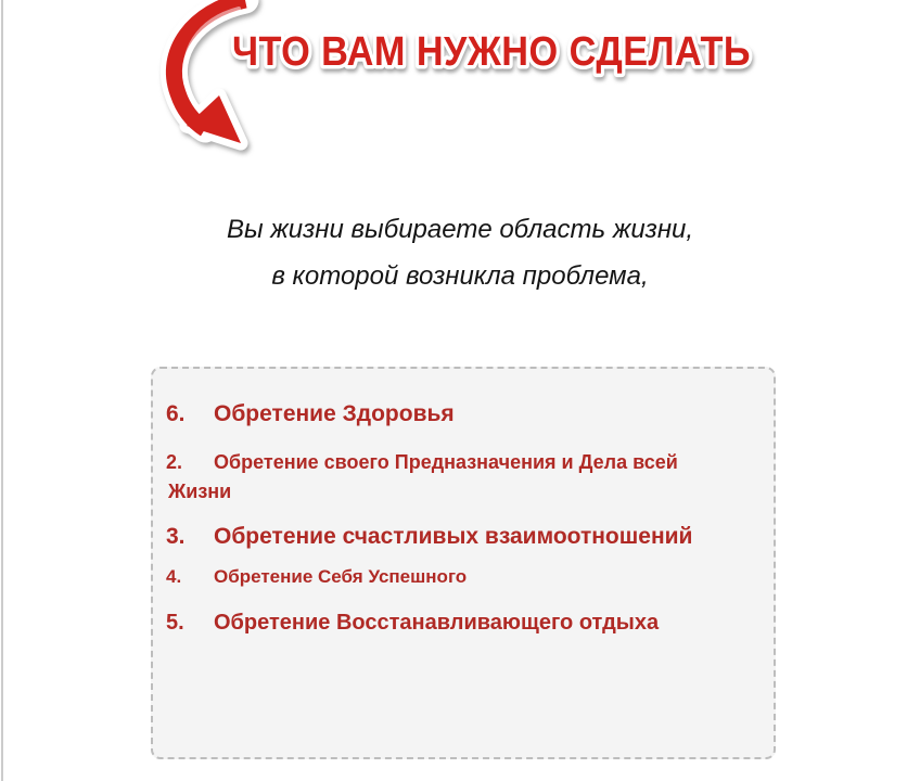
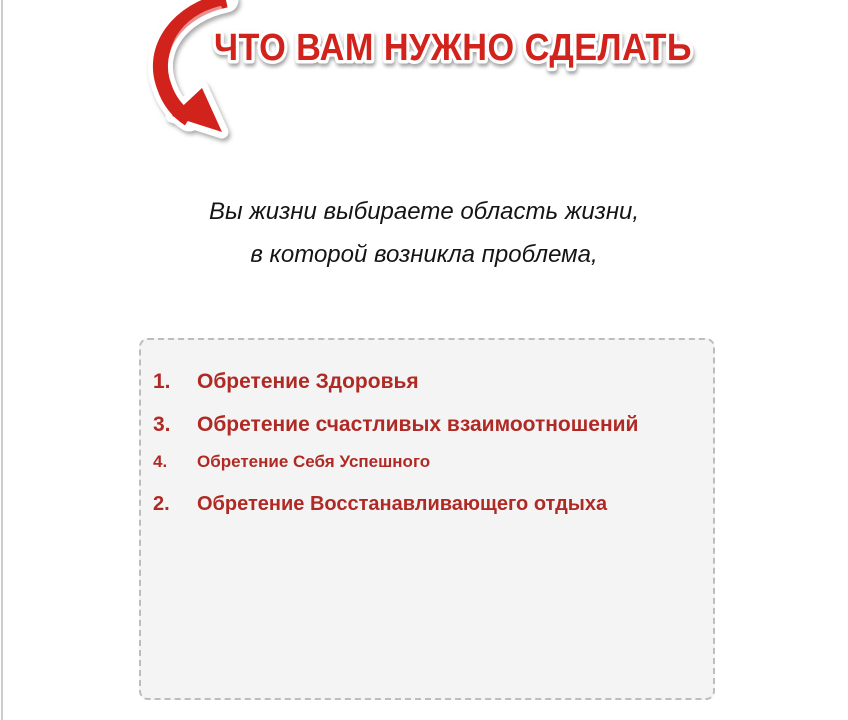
  ЧТО ВАМ НУЖНО СДЕЛАТЬ
  Вы жизни выбираете область жизни,
  в которой возникла проблема,
- 6. Обретение Здоровья
+ 1. Обретение Здоровья
- 2. Обретение своего Предназначения и Дела всей
- Жизни
  3. Обретение счастливых взаимоотношений
  4. Обретение Себя Успешного
- 5. Обретение Восстанавливающего отдыха
+ 2. Обретение Восстанавливающего отдыха
